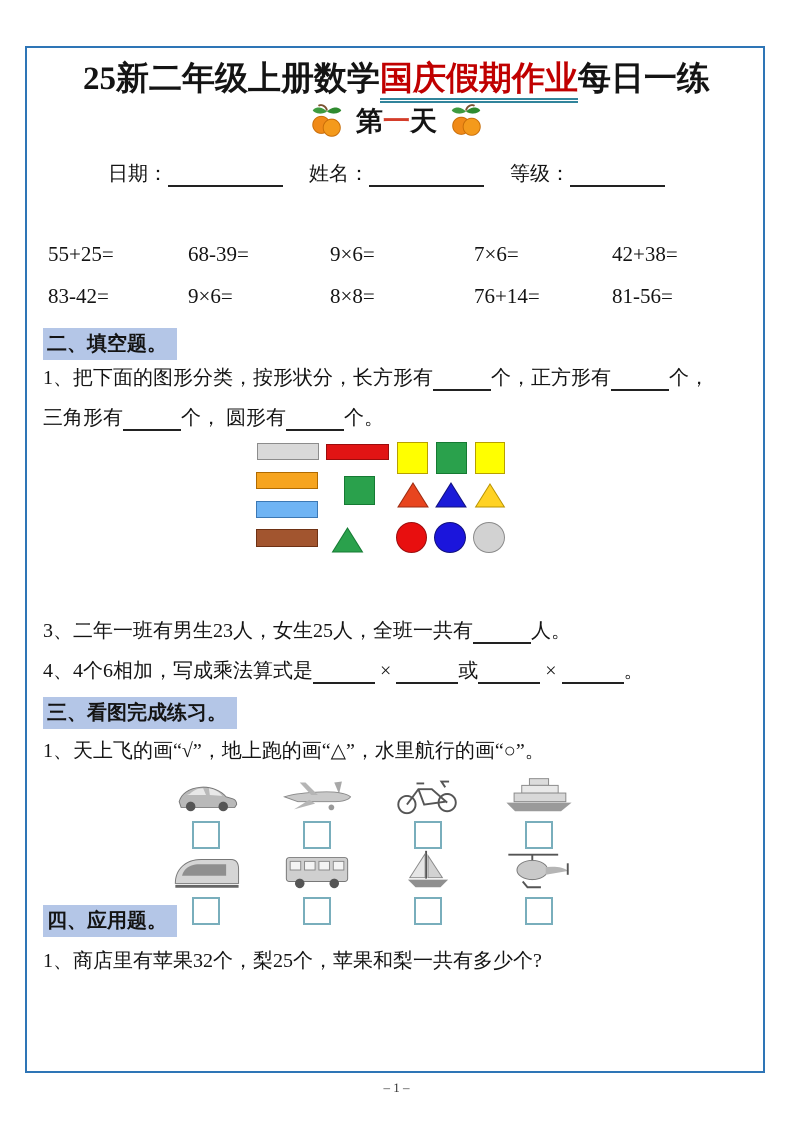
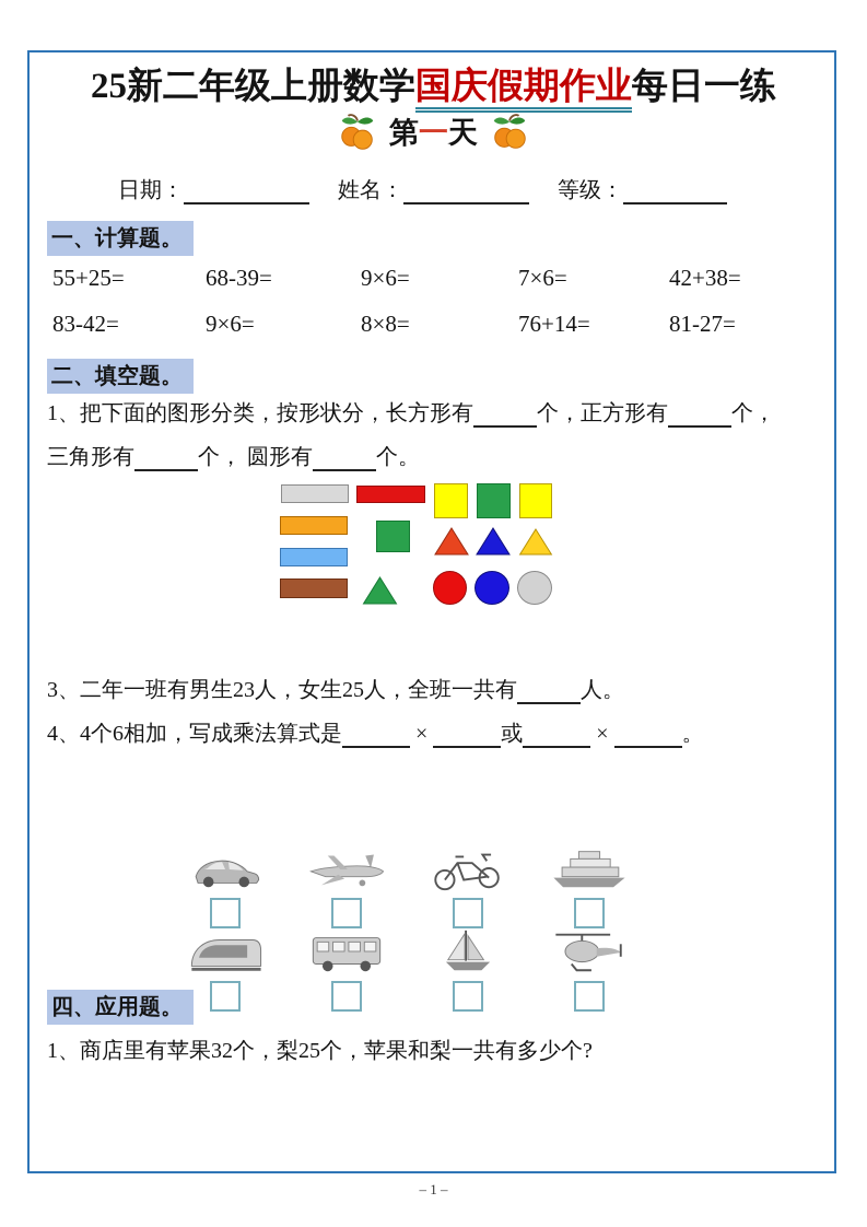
  25新二年级上册数学国庆假期作业每日一练
  第一天
  日期：
  姓名：
  等级：
+ 一、计算题。
  55+25=
  68-39=
  9×6=
  7×6=
  42+38=
  83-42=
  9×6=
  8×8=
  76+14=
- 81-56=
+ 81-27=
  二、填空题。
  1、把下面的图形分类，按形状分，长方形有 个，正方形有 个，
  三角形有 个， 圆形有 个。
  3、二年一班有男生23人，女生25人，全班一共有 人。
  4、4个6相加，写成乘法算式是 × 或 × 。
- 三、看图完成练习。
- 1、天上飞的画“√”，地上跑的画“△”，水里航行的画“○”。
  四、应用题。
  1、商店里有苹果32个，梨25个，苹果和梨一共有多少个?
  – 1 –
